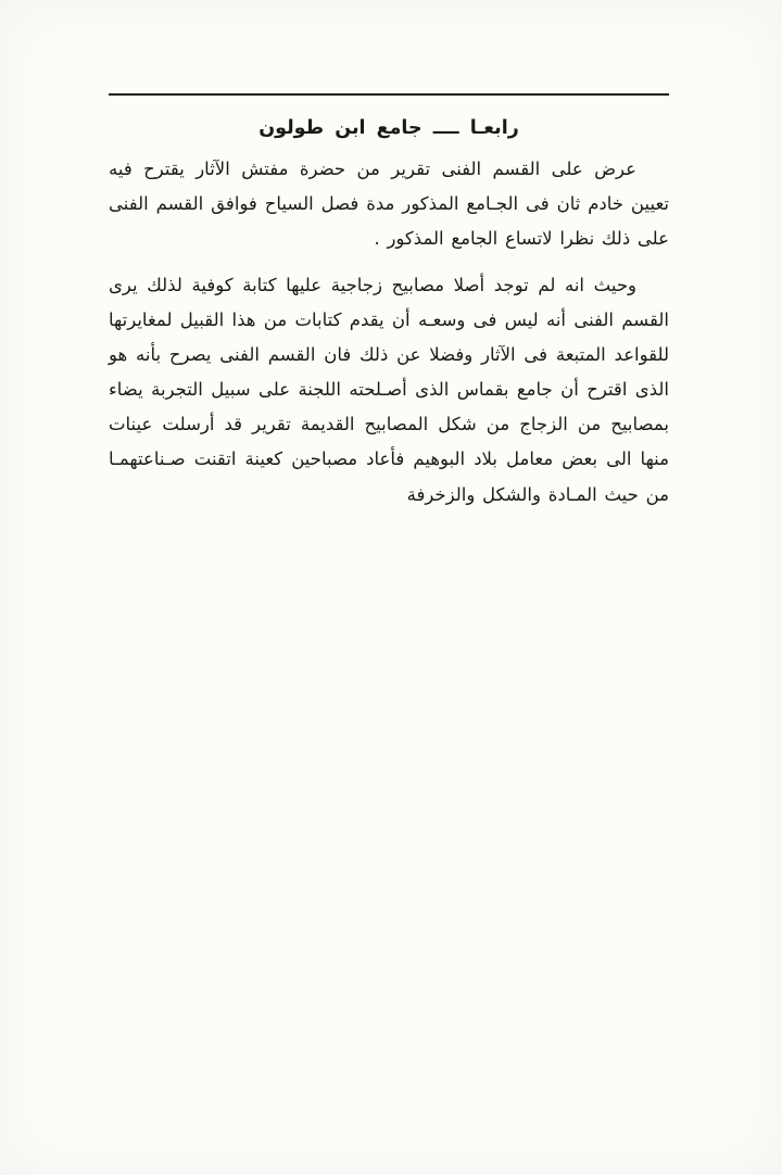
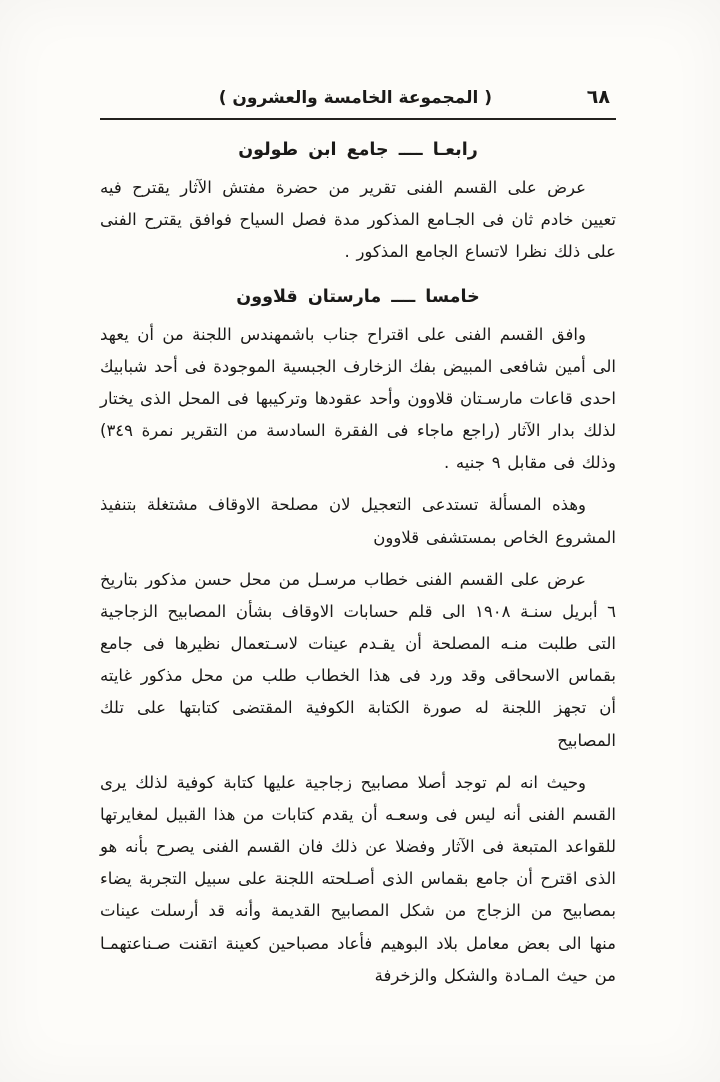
+ ٦٨
+ ( المجموعة الخامسة والعشرون )
  رابعـا ــــ جامع ابن طولون
- عرض على القسم الفنى تقرير من حضرة مفتش الآثار يقترح فيه تعيين خادم ثان فى الجـامع المذكور مدة فصل السياح فوافق القسم الفنى على ذلك نظرا لاتساع الجامع المذكور .
+ عرض على القسم الفنى تقرير من حضرة مفتش الآثار يقترح فيه تعيين خادم ثان فى الجـامع المذكور مدة فصل السياح فوافق يقترح الفنى على ذلك نظرا لاتساع الجامع المذكور .
+ خامسا ــــ مارستان قلاوون
+ وافق القسم الفنى على اقتراح جناب باشمهندس اللجنة من أن يعهد الى أمين شافعى المبيض بفك الزخارف الجبسية الموجودة فى أحد شبابيك احدى قاعات مارسـتان قلاوون وأحد عقودها وتركيبها فى المحل الذى يختار لذلك بدار الآثار (راجع ماجاء فى الفقرة السادسة من التقرير نمرة ٣٤٩) وذلك فى مقابل ٩ جنيه .
+ وهذه المسألة تستدعى التعجيل لان مصلحة الاوقاف مشتغلة بتنفيذ المشروع الخاص بمستشفى قلاوون
+ عرض على القسم الفنى خطاب مرسـل من محل حسن مذكور بتاريخ ٦ أبريل سنـة ١٩٠٨ الى قلم حسابات الاوقاف بشأن المصابيح الزجاجية التى طلبت منـه المصلحة أن يقـدم عينات لاسـتعمال نظيرها فى جامع بقماس الاسحاقى وقد ورد فى هذا الخطاب طلب من محل مذكور غايته أن تجهز اللجنة له صورة الكتابة الكوفية المقتضى كتابتها على تلك المصابيح
- وحيث انه لم توجد أصلا مصابيح زجاجية عليها كتابة كوفية لذلك يرى القسم الفنى أنه ليس فى وسعـه أن يقدم كتابات من هذا القبيل لمغايرتها للقواعد المتبعة فى الآثار وفضلا عن ذلك فان القسم الفنى يصرح بأنه هو الذى اقترح أن جامع بقماس الذى أصـلحته اللجنة على سبيل التجربة يضاء بمصابيح من الزجاج من شكل المصابيح القديمة تقرير قد أرسلت عينات منها الى بعض معامل بلاد البوهيم فأعاد مصباحين كعينة اتقنت صـناعتهمـا من حيث المـادة والشكل والزخرفة
+ وحيث انه لم توجد أصلا مصابيح زجاجية عليها كتابة كوفية لذلك يرى القسم الفنى أنه ليس فى وسعـه أن يقدم كتابات من هذا القبيل لمغايرتها للقواعد المتبعة فى الآثار وفضلا عن ذلك فان القسم الفنى يصرح بأنه هو الذى اقترح أن جامع بقماس الذى أصـلحته اللجنة على سبيل التجربة يضاء بمصابيح من الزجاج من شكل المصابيح القديمة وأنه قد أرسلت عينات منها الى بعض معامل بلاد البوهيم فأعاد مصباحين كعينة اتقنت صـناعتهمـا من حيث المـادة والشكل والزخرفة
